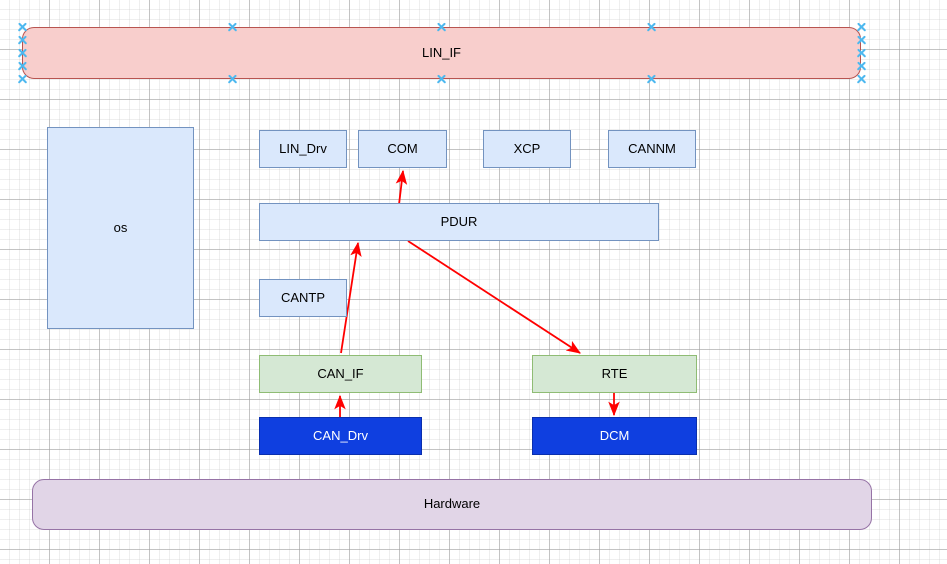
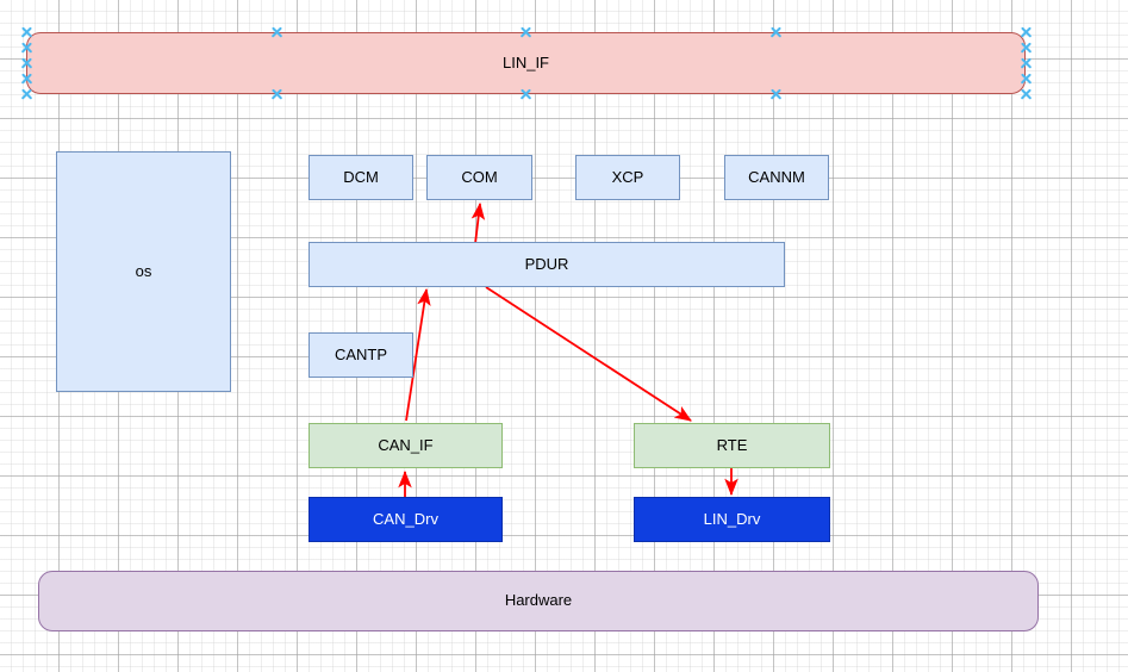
  LIN_IF
  os
- LIN_Drv
+ DCM
  COM
  XCP
  CANNM
  PDUR
  CANTP
  CAN_IF
  RTE
  CAN_Drv
- DCM
+ LIN_Drv
  Hardware
